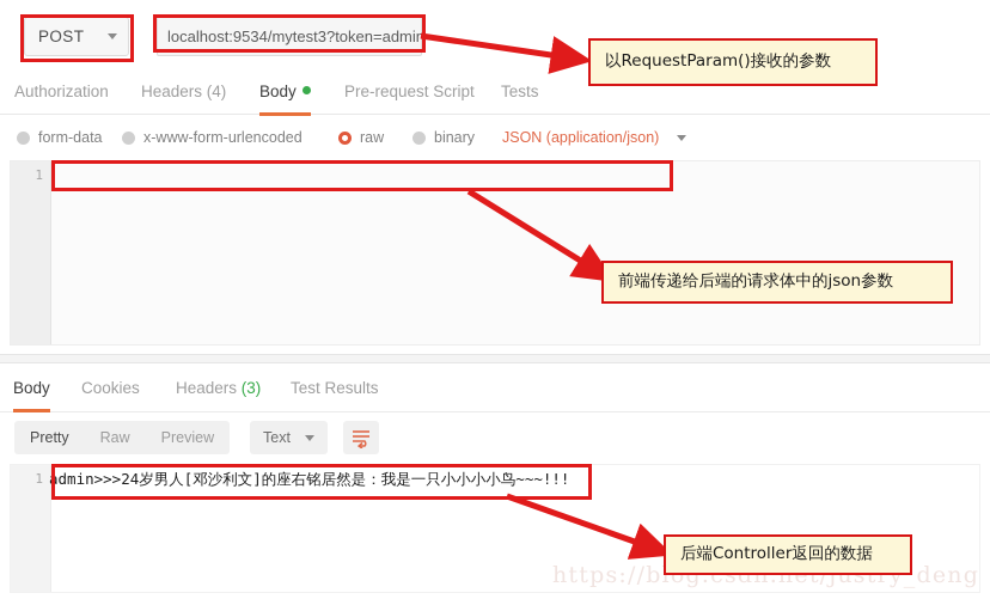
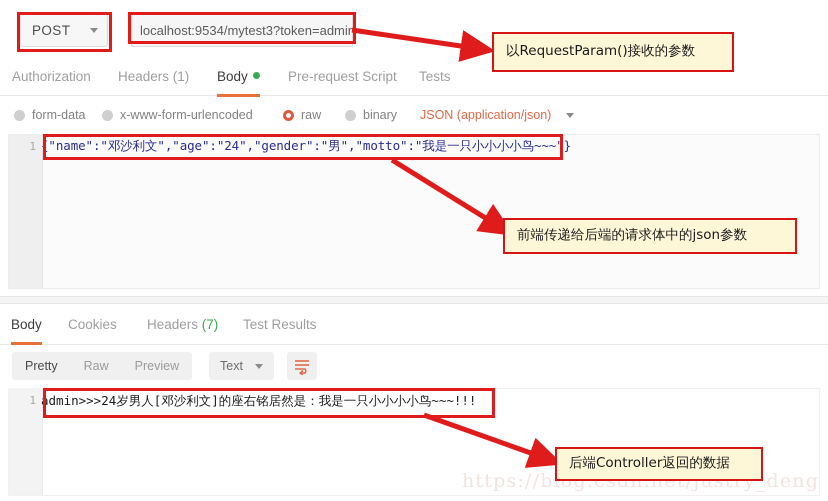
  POST
  localhost:9534/mytest3?token=admin
  Authorization
- Headers (4)
+ Headers (1)
  Body
  Pre-request Script
  Tests
  form-data
  x-www-form-urlencoded
  raw
  binary
  JSON (application/json)
  1
+ {"name":"邓沙利文","age":"24","gender":"男","motto":"我是一只小小小小鸟~~~"}
  Body
  Cookies
- Headers (3)
+ Headers (7)
  Test Results
  Pretty
  Raw
  Preview
  Text
  1
  admin>>>24岁男人[邓沙利文]的座右铭居然是：我是一只小小小小鸟~~~!!!
  https://blog.csdn.net/justry_deng
  以RequestParam()接收的参数
  前端传递给后端的请求体中的json参数
  后端Controller返回的数据
